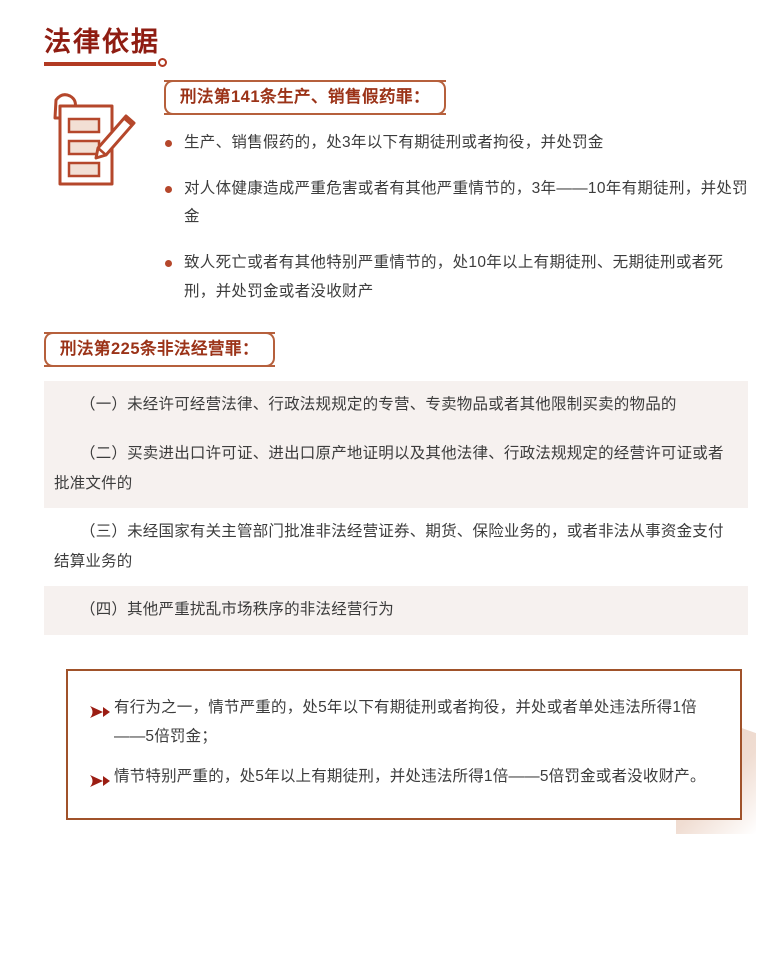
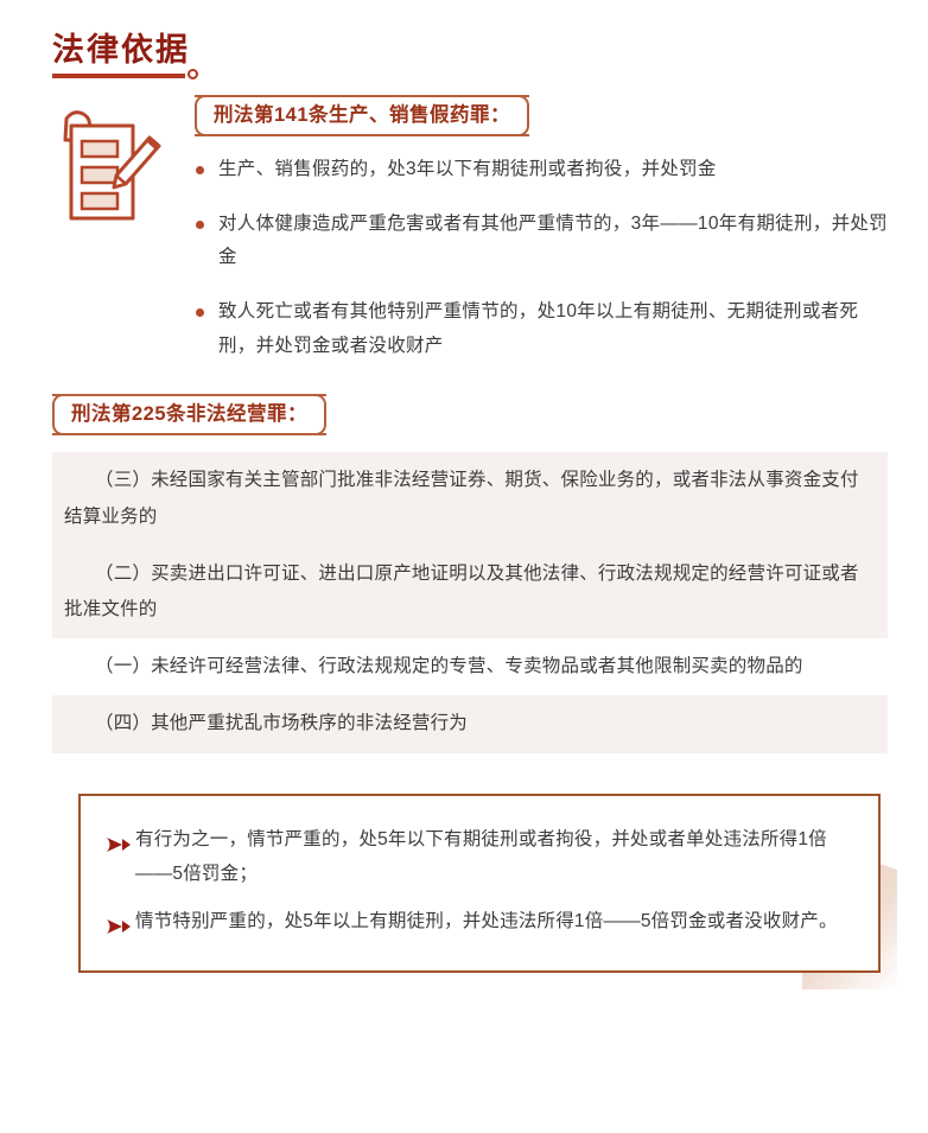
  法律依据
  刑法第141条生产、销售假药罪：
  生产、销售假药的，处3年以下有期徒刑或者拘役，并处罚金
  对人体健康造成严重危害或者有其他严重情节的，3年——10年有期徒刑，并处罚金
  致人死亡或者有其他特别严重情节的，处10年以上有期徒刑、无期徒刑或者死刑，并处罚金或者没收财产
  刑法第225条非法经营罪：
- （一）未经许可经营法律、行政法规规定的专营、专卖物品或者其他限制买卖的物品的
+ （三）未经国家有关主管部门批准非法经营证券、期货、保险业务的，或者非法从事资金支付结算业务的
  （二）买卖进出口许可证、进出口原产地证明以及其他法律、行政法规规定的经营许可证或者批准文件的
- （三）未经国家有关主管部门批准非法经营证券、期货、保险业务的，或者非法从事资金支付结算业务的
+ （一）未经许可经营法律、行政法规规定的专营、专卖物品或者其他限制买卖的物品的
  （四）其他严重扰乱市场秩序的非法经营行为
  有行为之一，情节严重的，处5年以下有期徒刑或者拘役，并处或者单处违法所得1倍——5倍罚金；
  情节特别严重的，处5年以上有期徒刑，并处违法所得1倍——5倍罚金或者没收财产。
